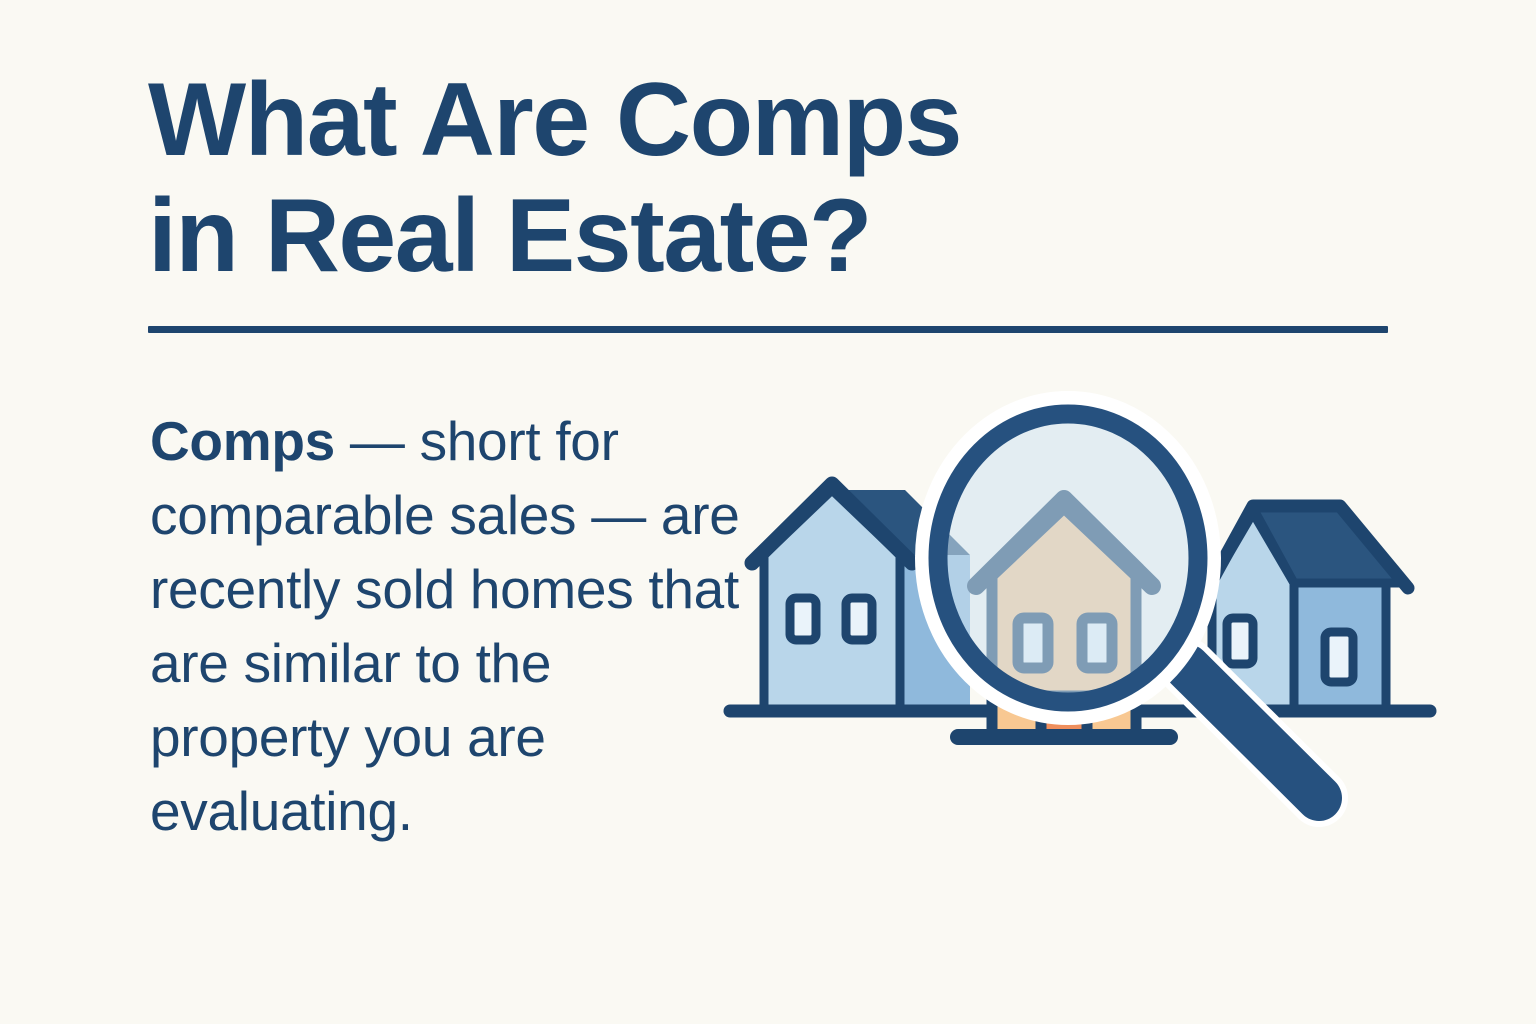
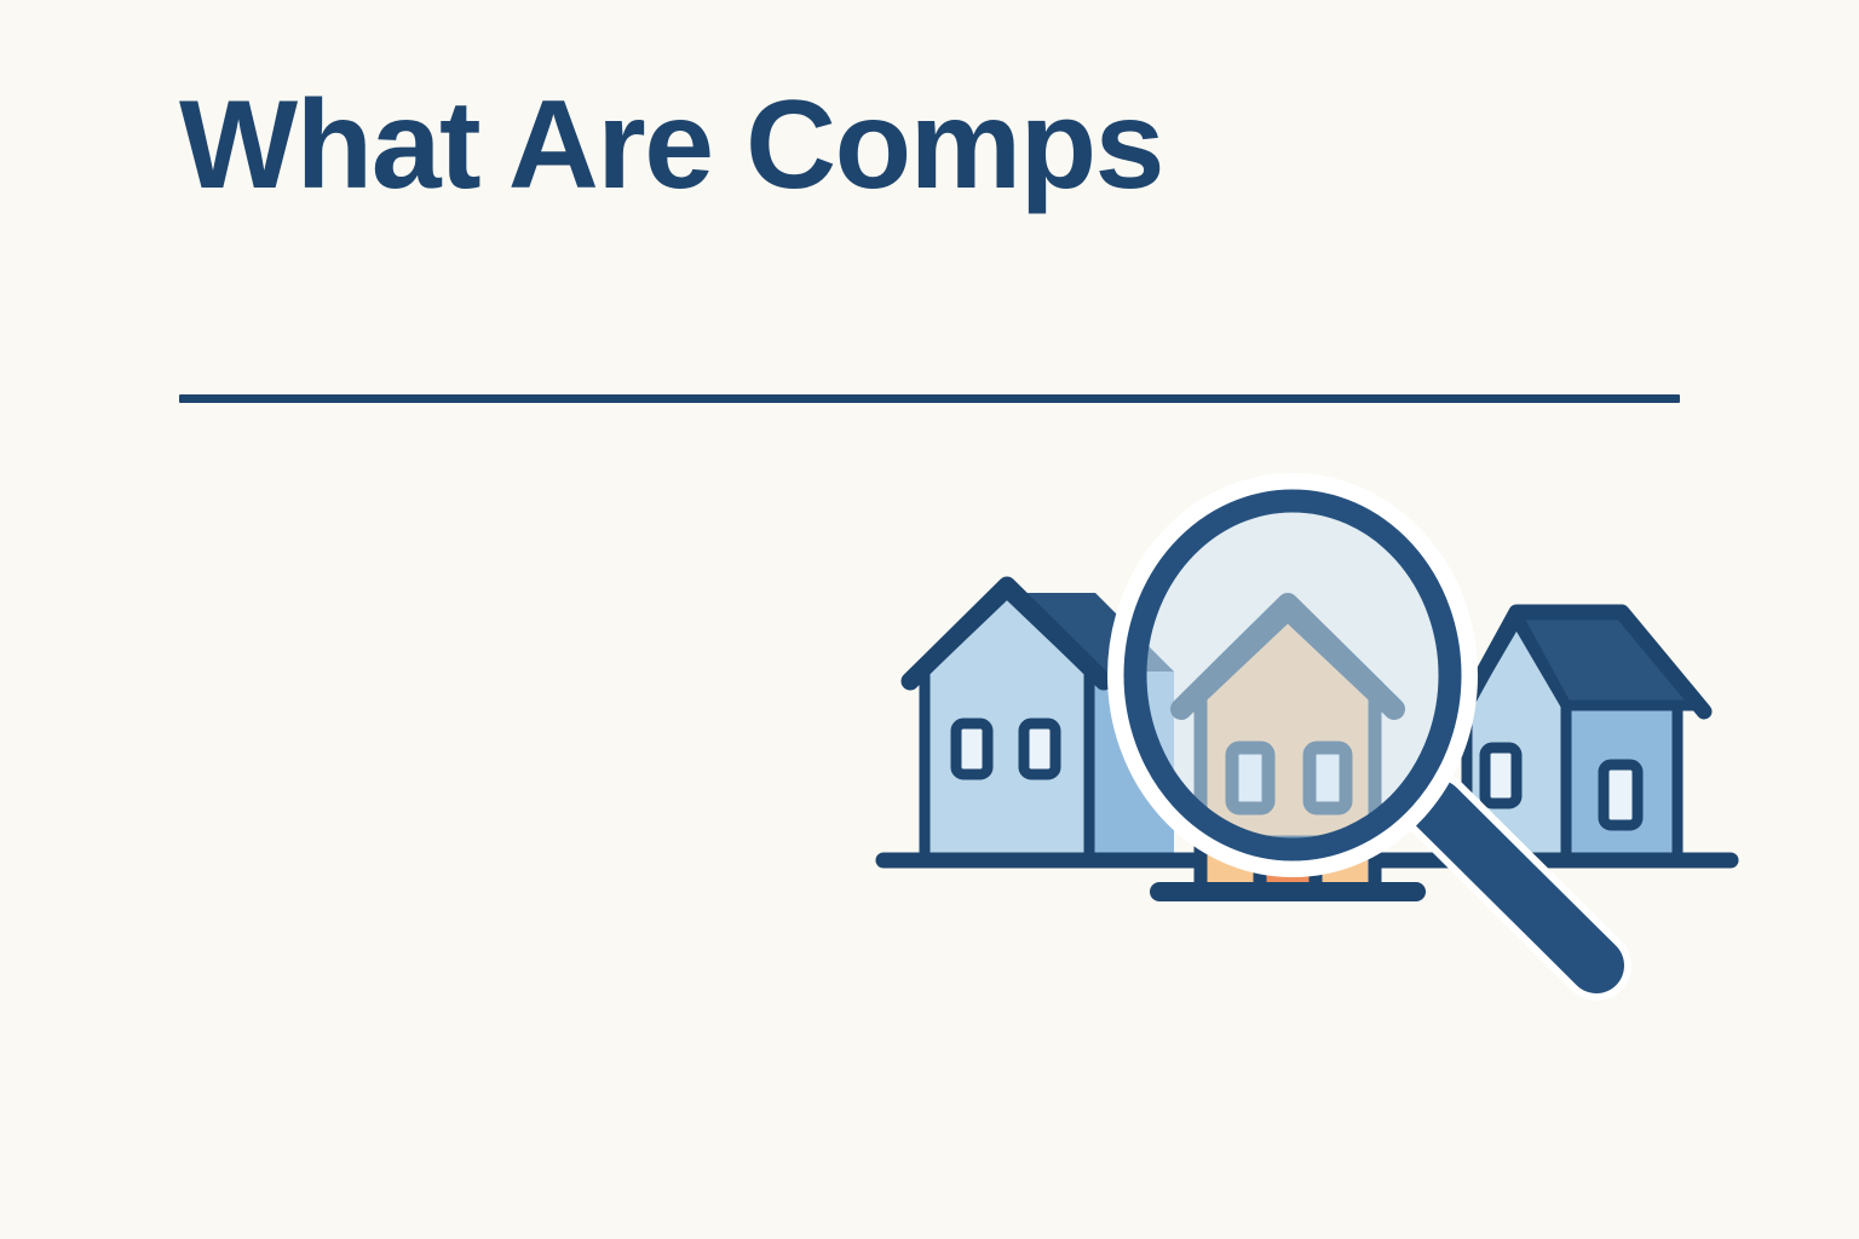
  What Are Comps
- in Real Estate?
- Comps — short for comparable sales — are recently sold homes that are similar to the property you are evaluating.
